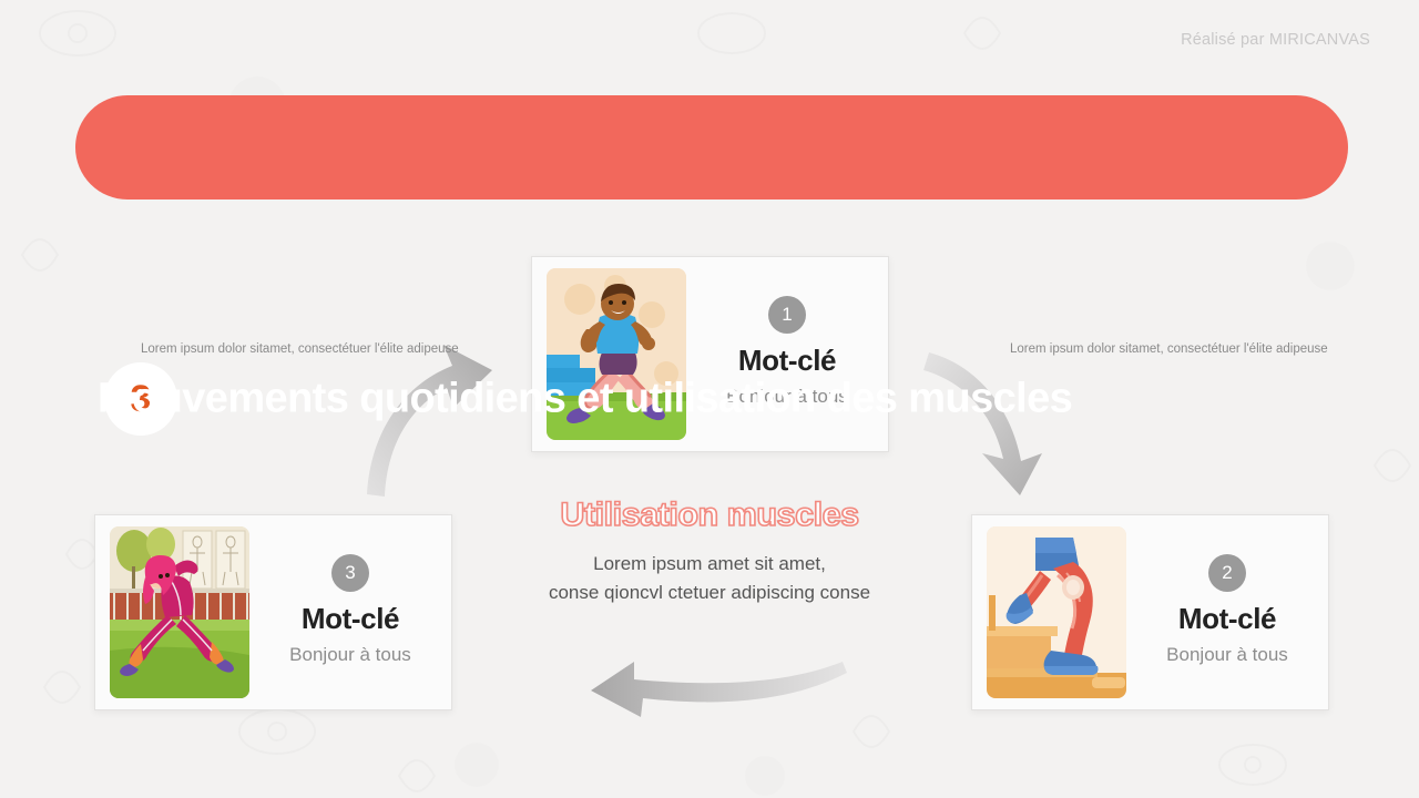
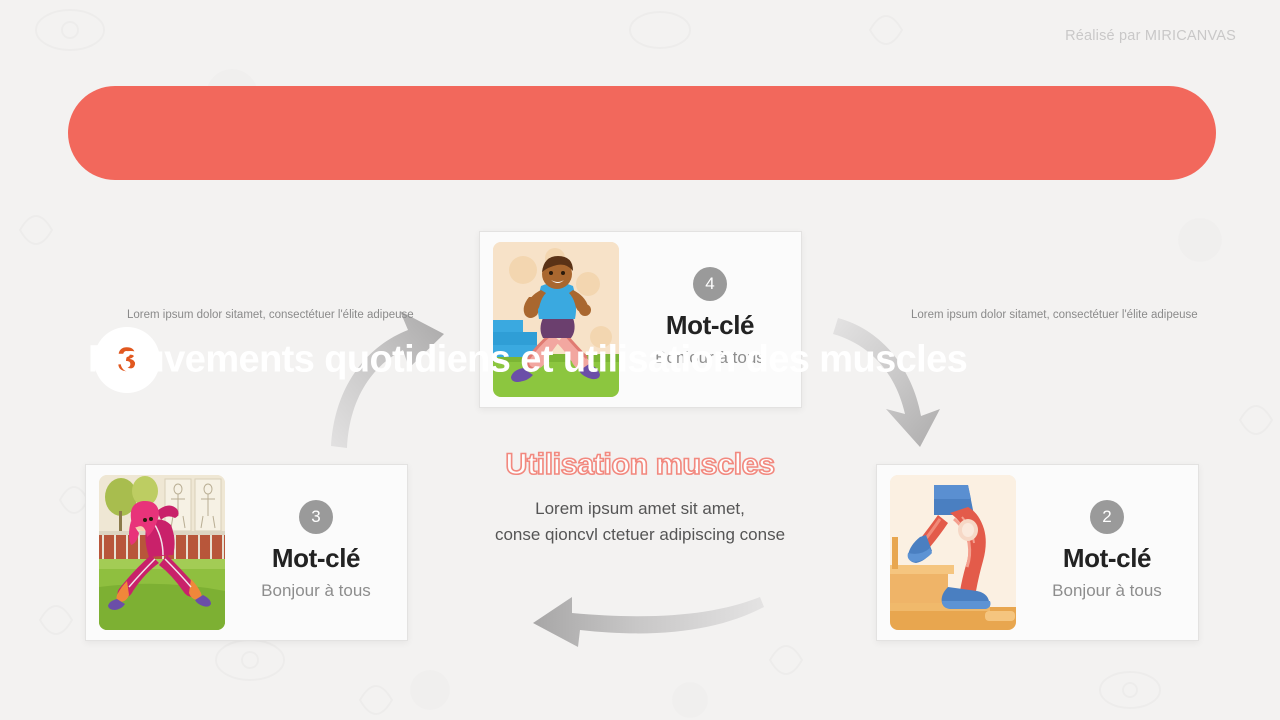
  Réalisé par MIRICANVAS
  Mouvements quotidiens et utilisation des muscles
  3
  Lorem ipsum dolor sitamet, consectétuer l'élite adipeuse
  Lorem ipsum dolor sitamet, consectétuer l'élite adipeuse
- 1
+ 4
  Mot-clé
  Bonjour à tous
  2
  Mot-clé
  Bonjour à tous
  3
  Mot-clé
  Bonjour à tous
  Utilisation muscles
  Lorem ipsum amet sit amet,
  conse qioncvl ctetuer adipiscing conse
